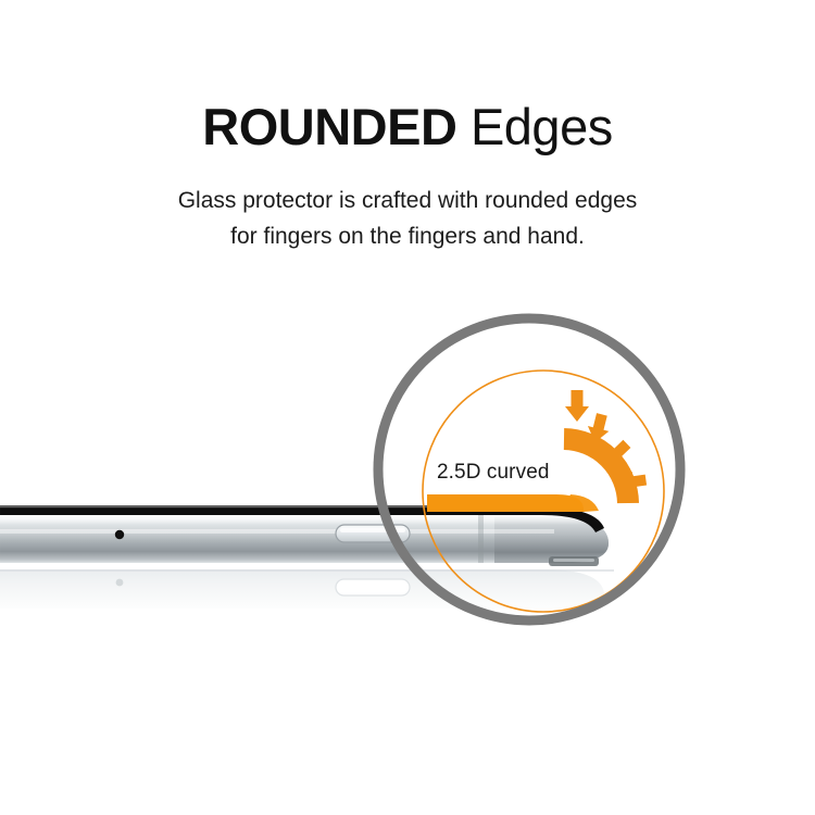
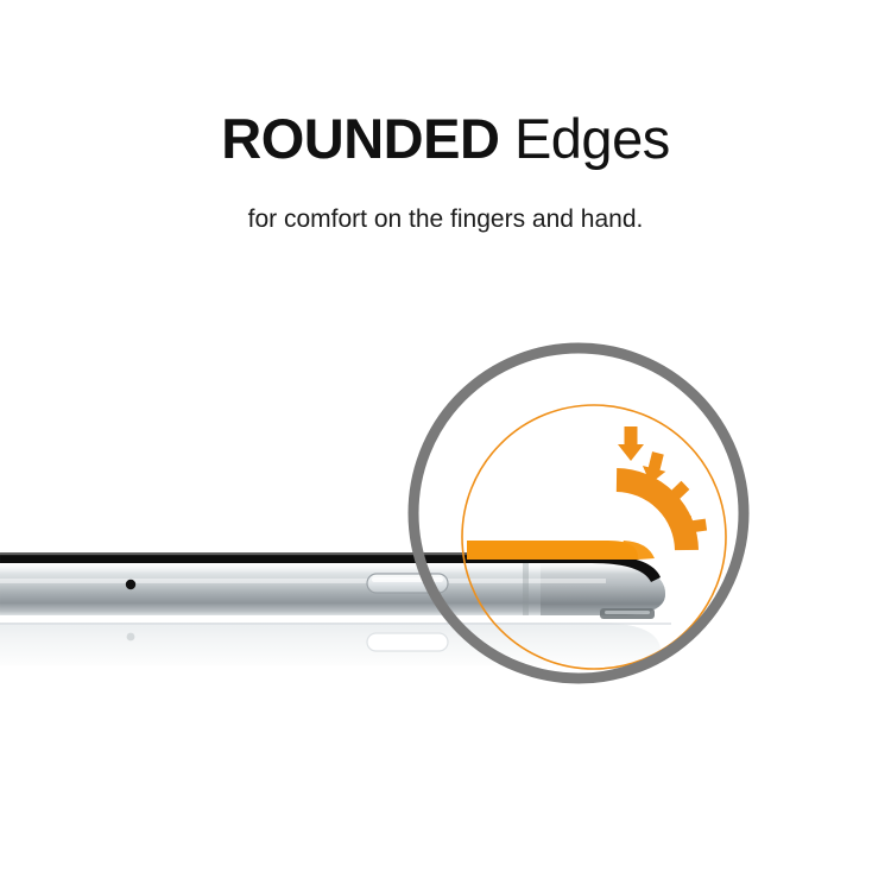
  ROUNDED Edges
- Glass protector is crafted with rounded edges
- for fingers on the fingers and hand.
+ for comfort on the fingers and hand.
- 2.5D curved
